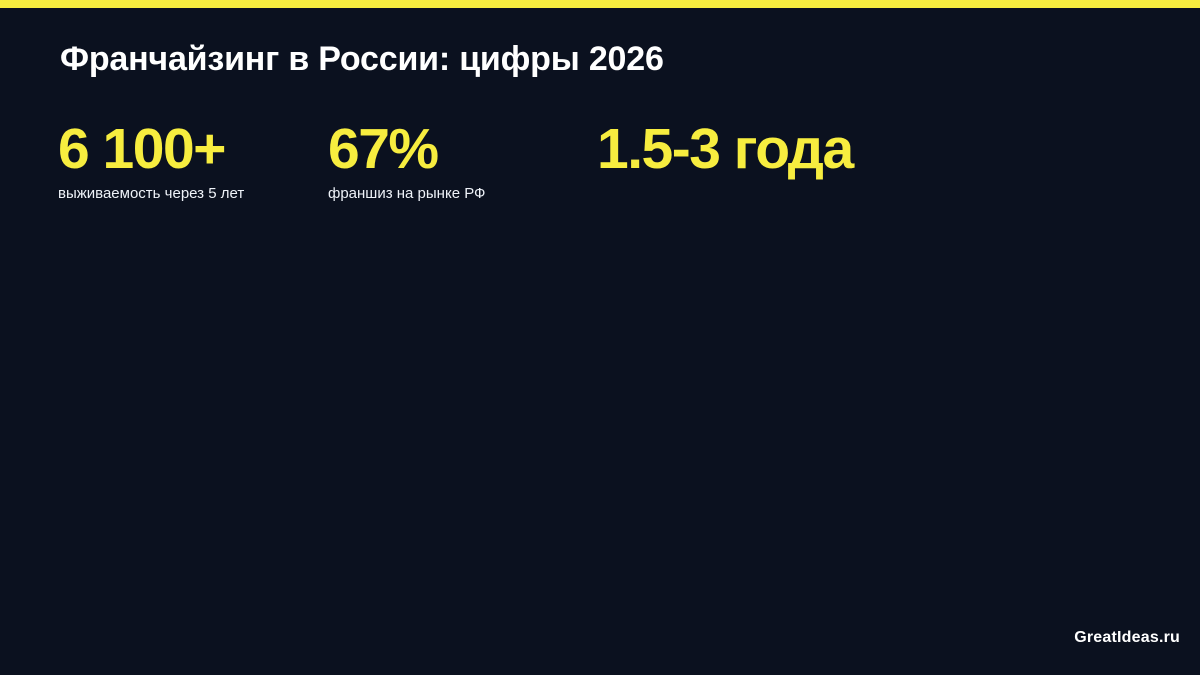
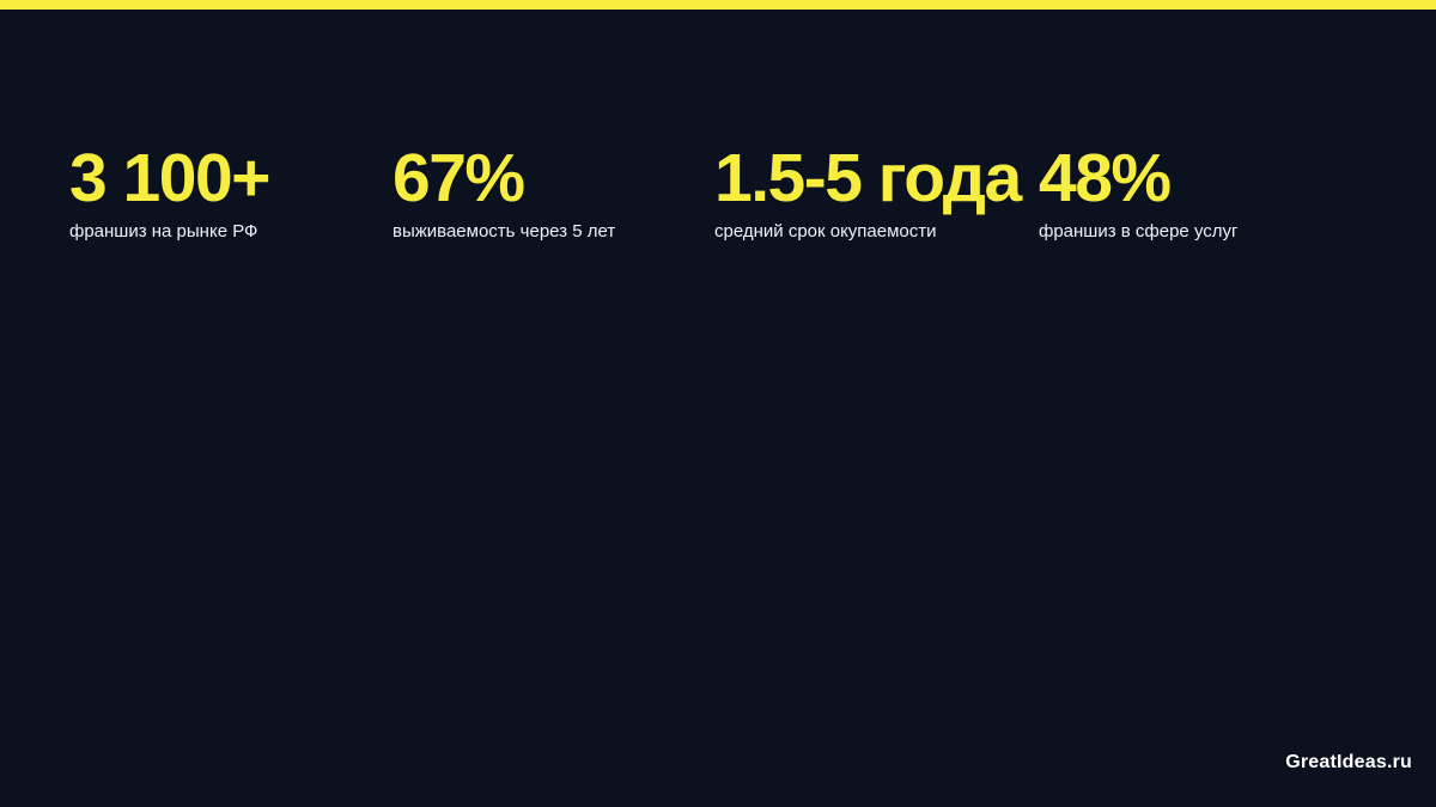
- Франчайзинг в России: цифры 2026
- 6 100+
+ 3 100+
- выживаемость через 5 лет
+ франшиз на рынке РФ
  67%
- франшиз на рынке РФ
+ выживаемость через 5 лет
- 1.5-3 года
+ 1.5-5 года
+ средний срок окупаемости
+ 48%
+ франшиз в сфере услуг
  GreatIdeas.ru
